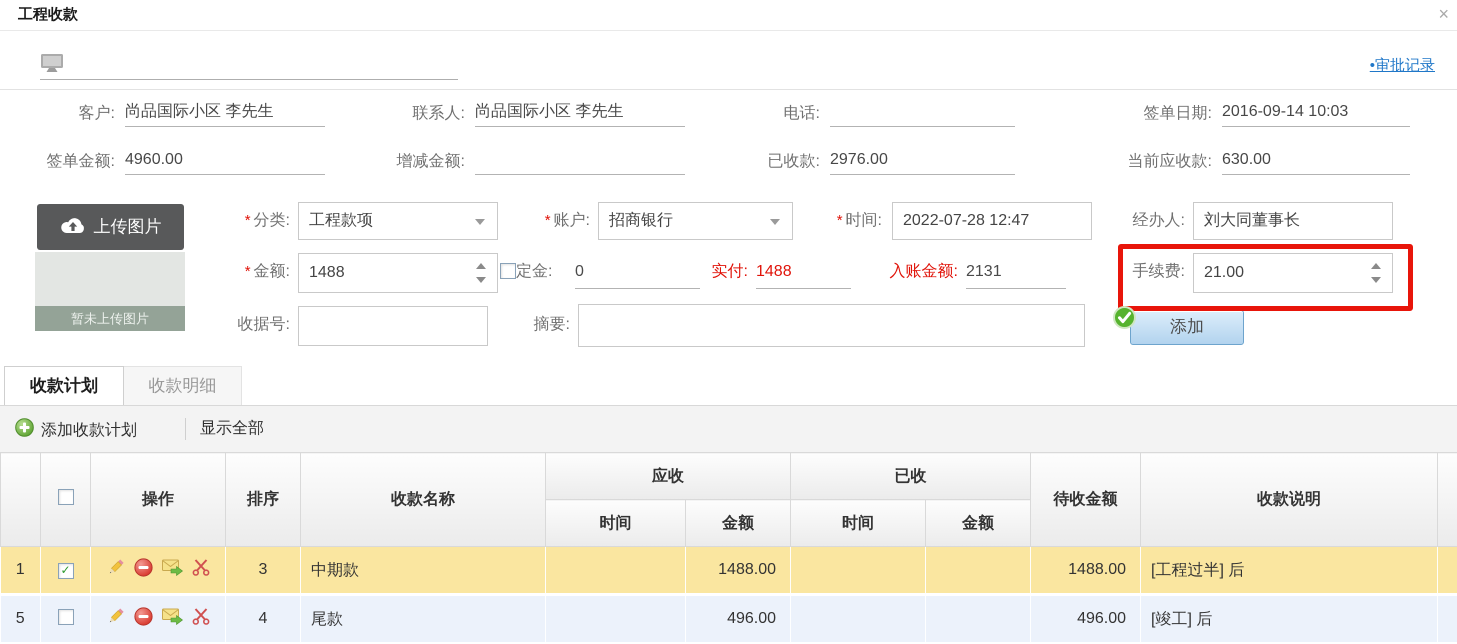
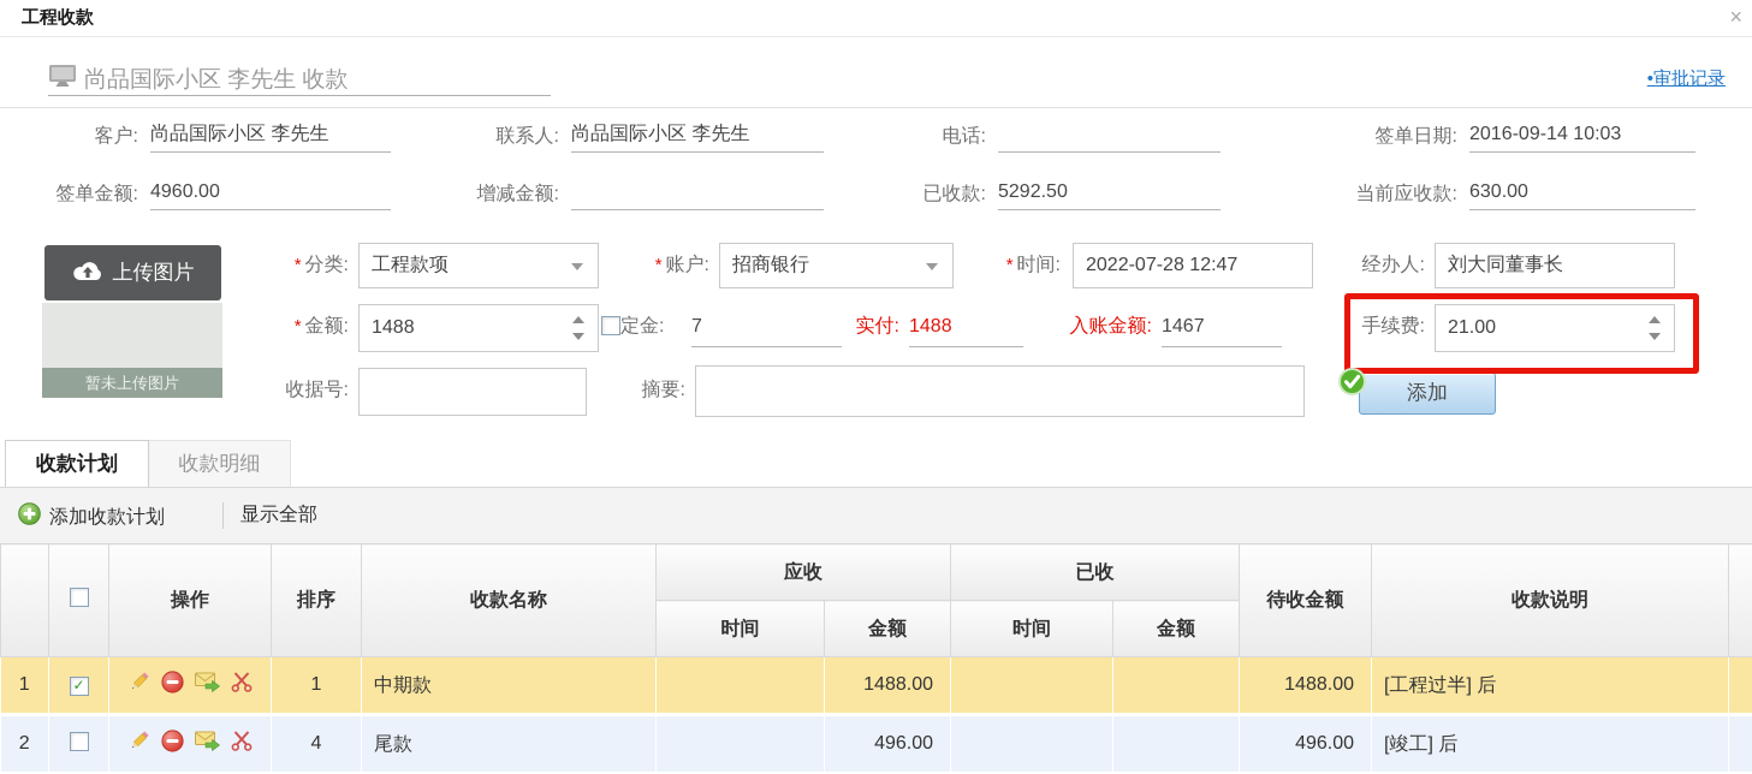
  工程收款
  ×
+ 尚品国际小区 李先生 收款
  •审批记录
  客户:
  尚品国际小区 李先生
  联系人:
  尚品国际小区 李先生
  电话:
  签单日期:
  2016-09-14 10:03
  签单金额:
  4960.00
  增减金额:
  已收款:
- 2976.00
+ 5292.50
  当前应收款:
  630.00
  上传图片
  暂未上传图片
  * 分类:
  工程款项
  * 账户:
  招商银行
  * 时间:
  2022-07-28 12:47
  经办人:
  刘大同董事长
  * 金额:
  1488
  定金:
- 0
+ 7
  实付:
  1488
  入账金额:
- 2131
+ 1467
  手续费:
  21.00
  收据号:
  摘要:
  添加
  收款计划
  收款明细
  添加收款计划
  显示全部
  		操作	排序	收款名称	应收	已收	待收金额	收款说明
  时间	金额	时间	金额
- 1	✓		3	中期款		1488.00			1488.00	[工程过半] 后
+ 1	✓		1	中期款		1488.00			1488.00	[工程过半] 后
- 5			4	尾款		496.00			496.00	[竣工] 后
+ 2			4	尾款		496.00			496.00	[竣工] 后
